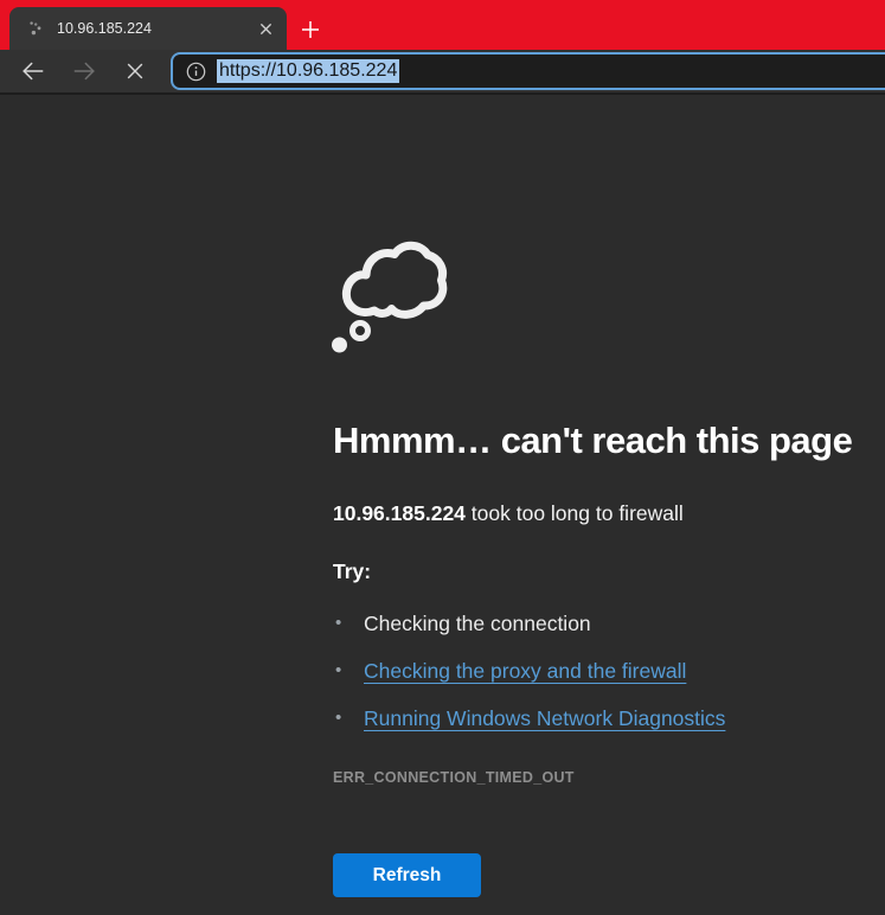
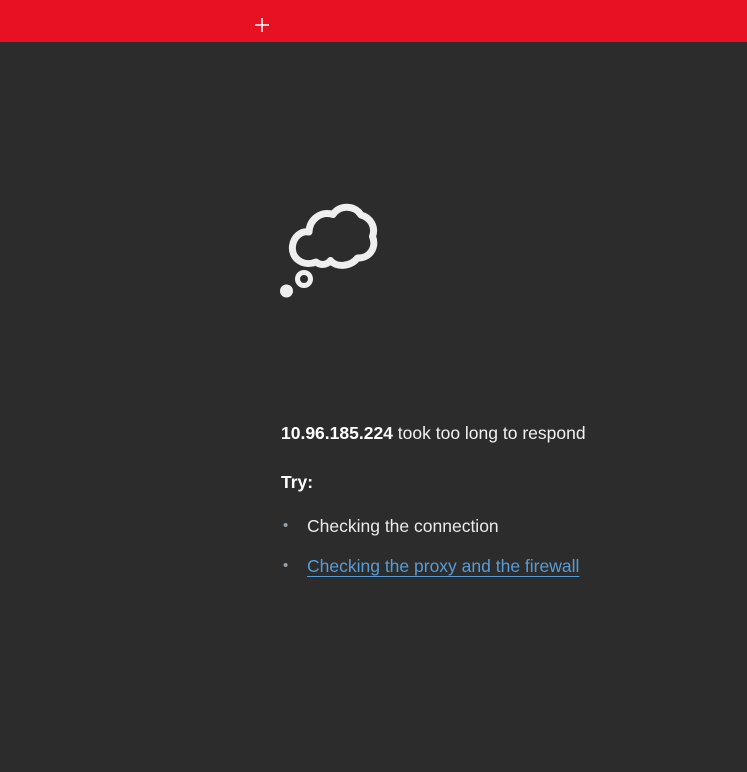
- 10.96.185.224
- https://10.96.185.224
- Hmmm… can't reach this page
- 10.96.185.224 took too long to firewall
+ 10.96.185.224 took too long to respond
  Try:
  Checking the connection
  Checking the proxy and the firewall
- Running Windows Network Diagnostics
- ERR_CONNECTION_TIMED_OUT
- Refresh
